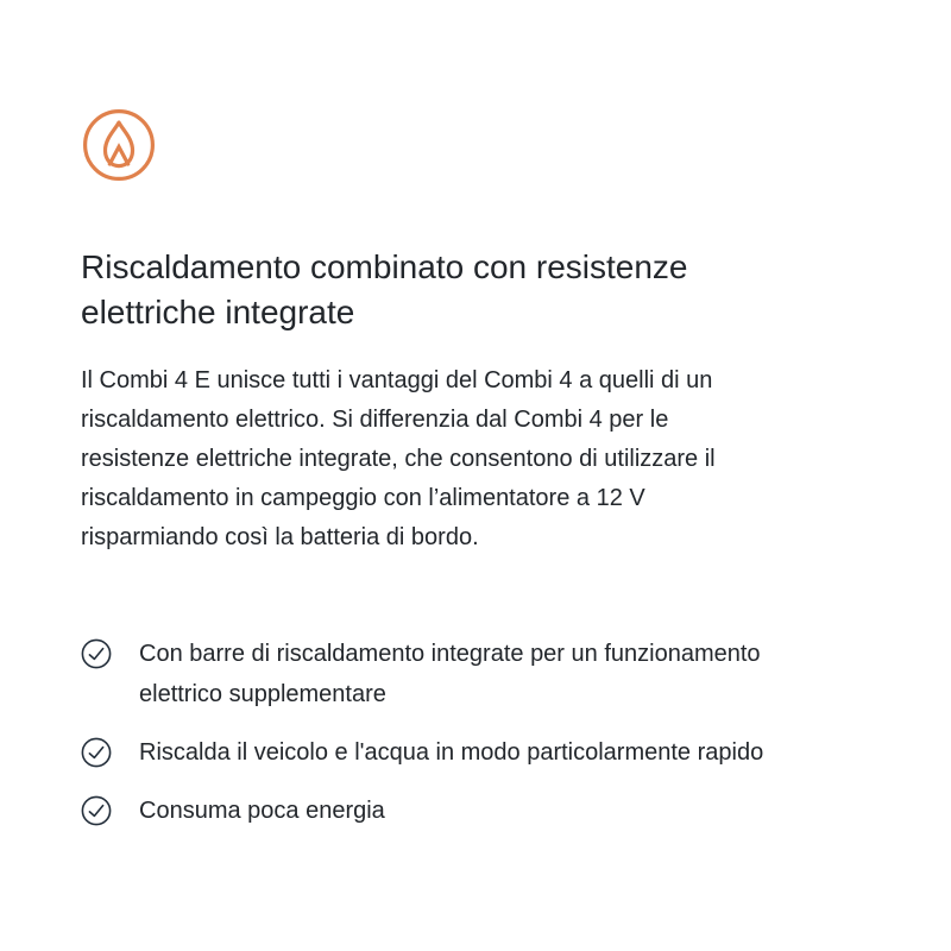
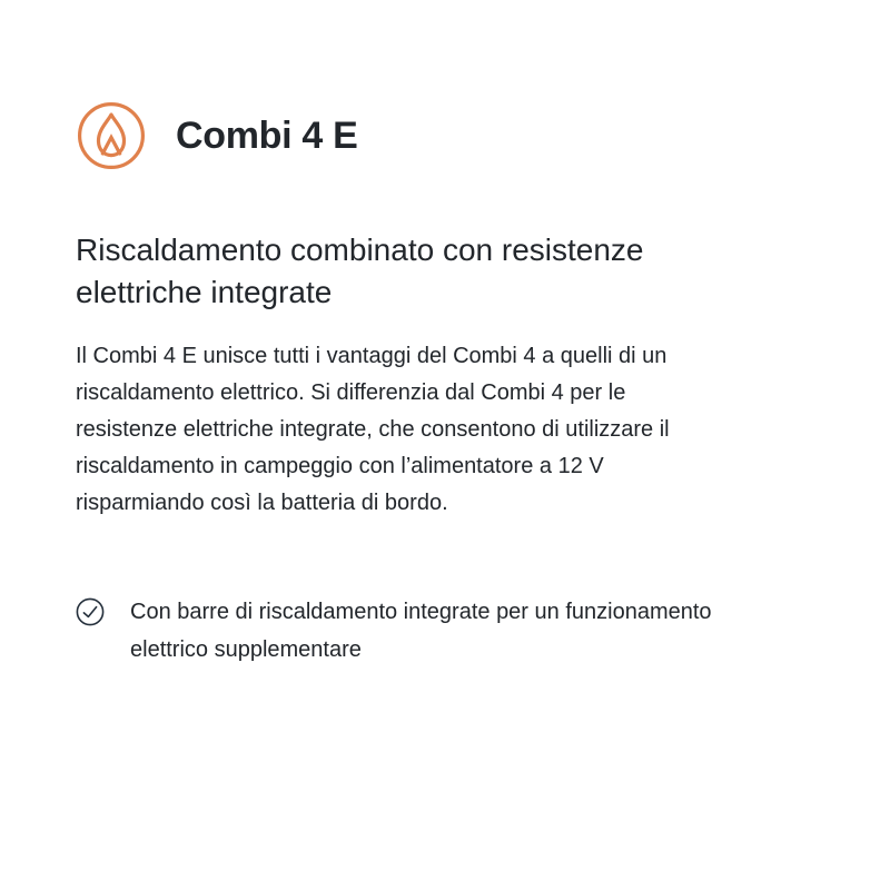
+ Combi 4 E
  Riscaldamento combinato con resistenze
  elettriche integrate
  Il Combi 4 E unisce tutti i vantaggi del Combi 4 a quelli di un
  riscaldamento elettrico. Si differenzia dal Combi 4 per le
  resistenze elettriche integrate, che consentono di utilizzare il
  riscaldamento in campeggio con l’alimentatore a 12 V
  risparmiando così la batteria di bordo.
  Con barre di riscaldamento integrate per un funzionamento
  elettrico supplementare
- Riscalda il veicolo e l'acqua in modo particolarmente rapido
- Consuma poca energia
